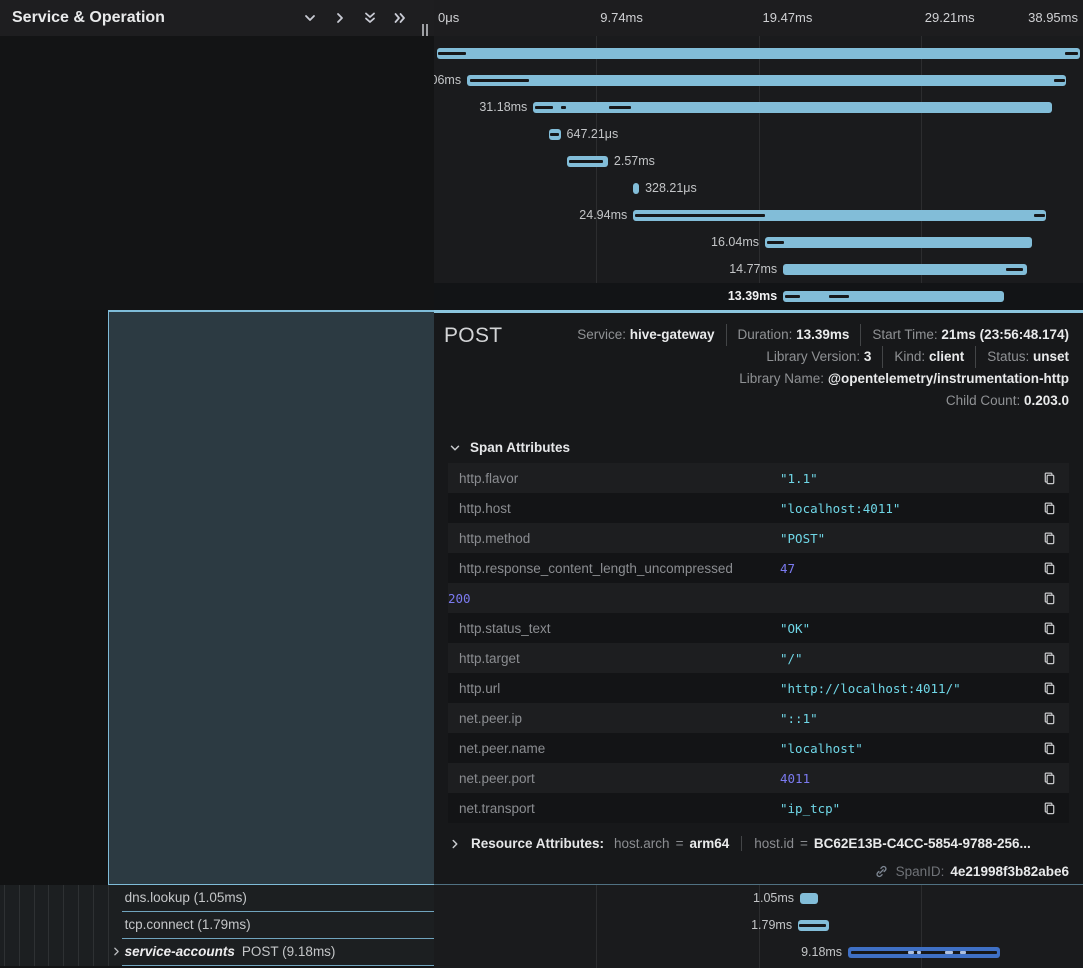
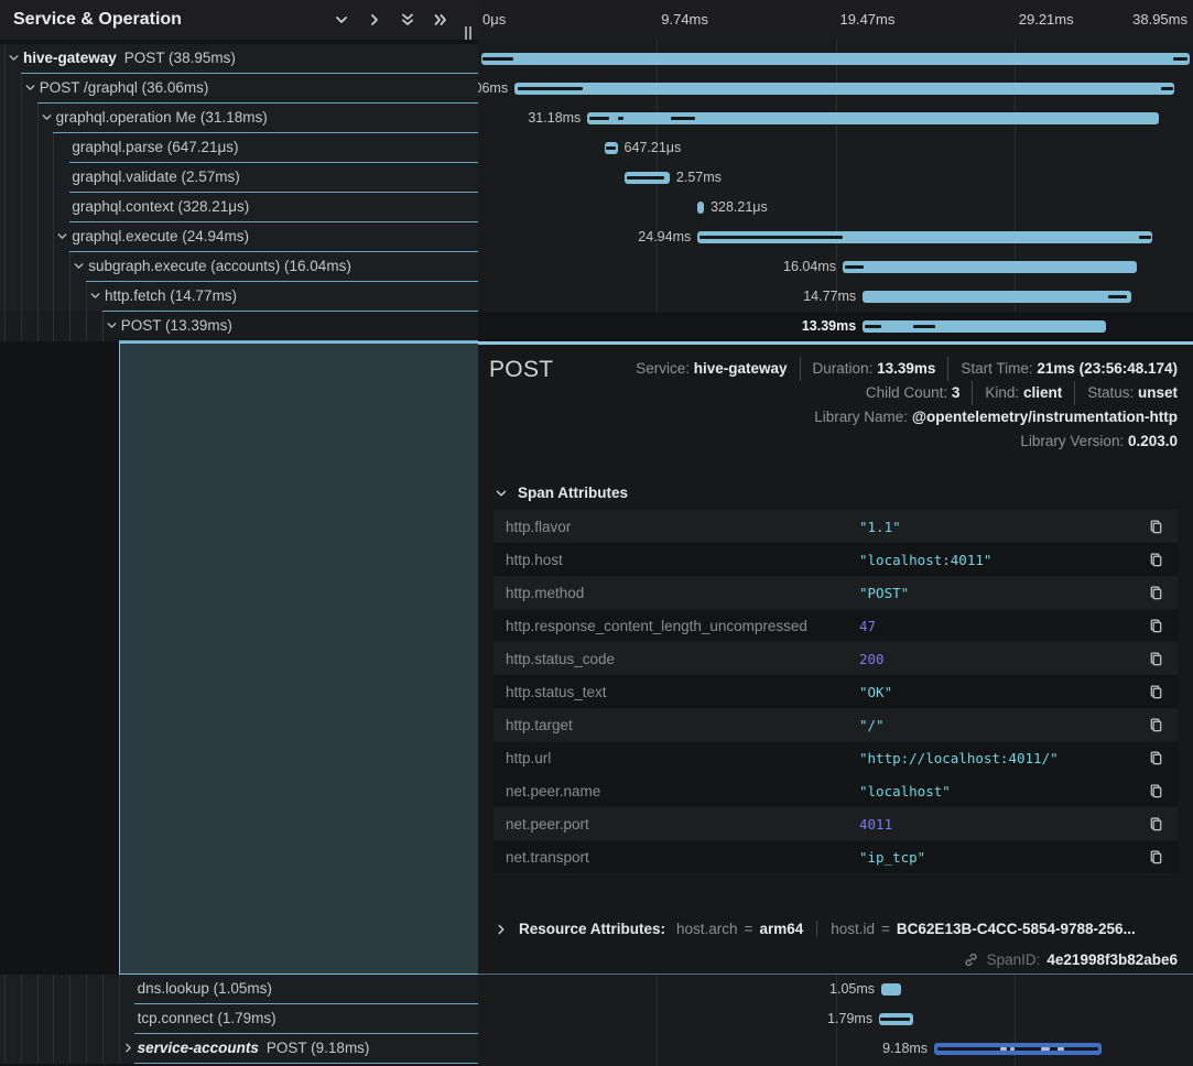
  Service & Operation
+ hive-gateway POST (38.95ms)
+ POST /graphql (36.06ms)
+ graphql.operation Me (31.18ms)
+ graphql.parse (647.21μs)
+ graphql.validate (2.57ms)
+ graphql.context (328.21μs)
+ graphql.execute (24.94ms)
+ subgraph.execute (accounts) (16.04ms)
+ http.fetch (14.77ms)
+ POST (13.39ms)
  dns.lookup (1.05ms)
  tcp.connect (1.79ms)
  service-accounts POST (9.18ms)
  0μs
  9.74ms
  19.47ms
  29.21ms
  38.95ms
  31.18ms
  647.21μs
  2.57ms
  328.21μs
  24.94ms
  16.04ms
  14.77ms
  13.39ms
  POST
  Service: hive-gateway Duration: 13.39ms Start Time: 21ms (23:56:48.174)
- Library Version: 3 Kind: client Status: unset
+ Child Count: 3 Kind: client Status: unset
  Library Name: @opentelemetry/instrumentation-http
- Child Count: 0.203.0
+ Library Version: 0.203.0
  Span Attributes
  http.flavor
  "1.1"
  http.host
  "localhost:4011"
  http.method
  "POST"
  http.response_content_length_uncompressed
  47
+ http.status_code
  200
  http.status_text
  "OK"
  http.target
  "/"
  http.url
  "http://localhost:4011/"
- net.peer.ip
- "::1"
  net.peer.name
  "localhost"
  net.peer.port
  4011
  net.transport
  "ip_tcp"
  Resource Attributes:
  host.arch
  =
  arm64
  host.id
  =
  BC62E13B-C4CC-5854-9788-256...
  SpanID:
  4e21998f3b82abe6
  1.05ms
  1.79ms
  9.18ms
